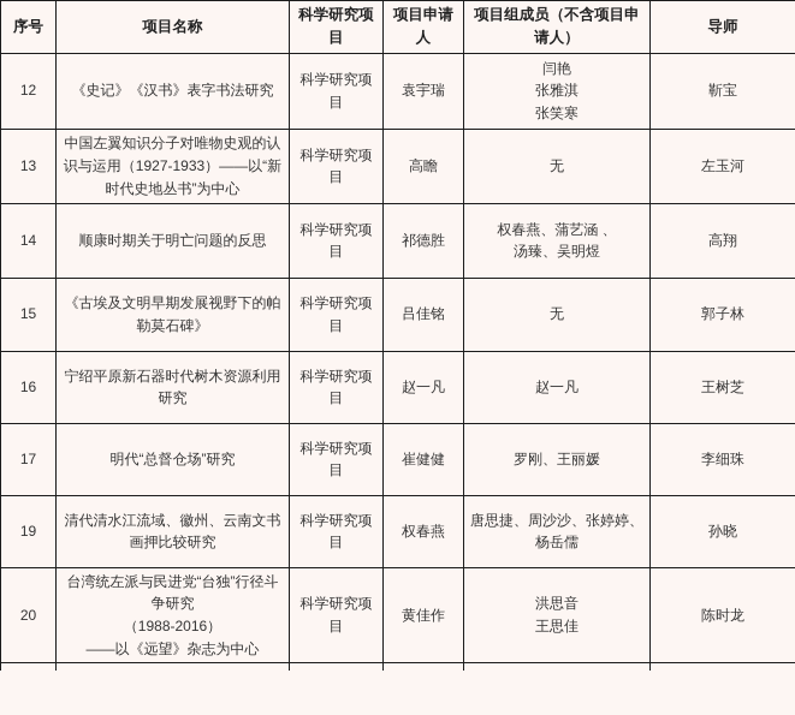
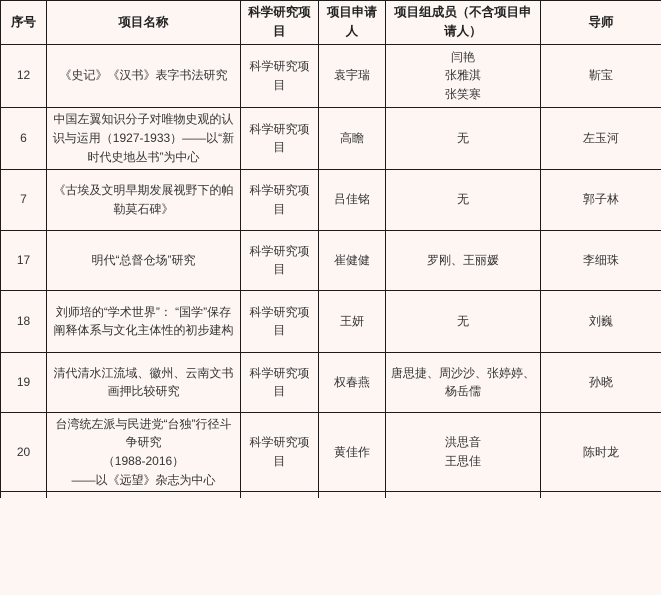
  序号	项目名称	科学研究项目	项目申请人	项目组成员（不含项目申请人）	导师
  12	《史记》《汉书》表字书法研究	科学研究项目	袁宇瑞	闫艳 张雅淇 张笑寒	靳宝
- 13	中国左翼知识分子对唯物史观的认识与运用（1927-1933）——以“新时代史地丛书”为中心	科学研究项目	高瞻	无	左玉河
+ 6	中国左翼知识分子对唯物史观的认识与运用（1927-1933）——以“新时代史地丛书”为中心	科学研究项目	高瞻	无	左玉河
- 14	顺康时期关于明亡问题的反思	科学研究项目	祁德胜	权春燕、蒲艺涵 、 汤臻、吴明煜	高翔
- 15	《古埃及文明早期发展视野下的帕勒莫石碑》	科学研究项目	吕佳铭	无	郭子林
+ 7	《古埃及文明早期发展视野下的帕勒莫石碑》	科学研究项目	吕佳铭	无	郭子林
- 16	宁绍平原新石器时代树木资源利用研究	科学研究项目	赵一凡	赵一凡	王树芝
  17	明代“总督仓场”研究	科学研究项目	崔健健	罗刚、王丽媛	李细珠
+ 18	刘师培的“学术世界”： “国学”保存阐释体系与文化主体性的初步建构	科学研究项目	王妍	无	刘巍
  19	清代清水江流域、徽州、云南文书画押比较研究	科学研究项目	权春燕	唐思捷、周沙沙、张婷婷、杨岳儒	孙晓
  20	台湾统左派与民进党“台独”行径斗争研究 （1988-2016） ——以《远望》杂志为中心	科学研究项目	黄佳作	洪思音 王思佳	陈时龙
